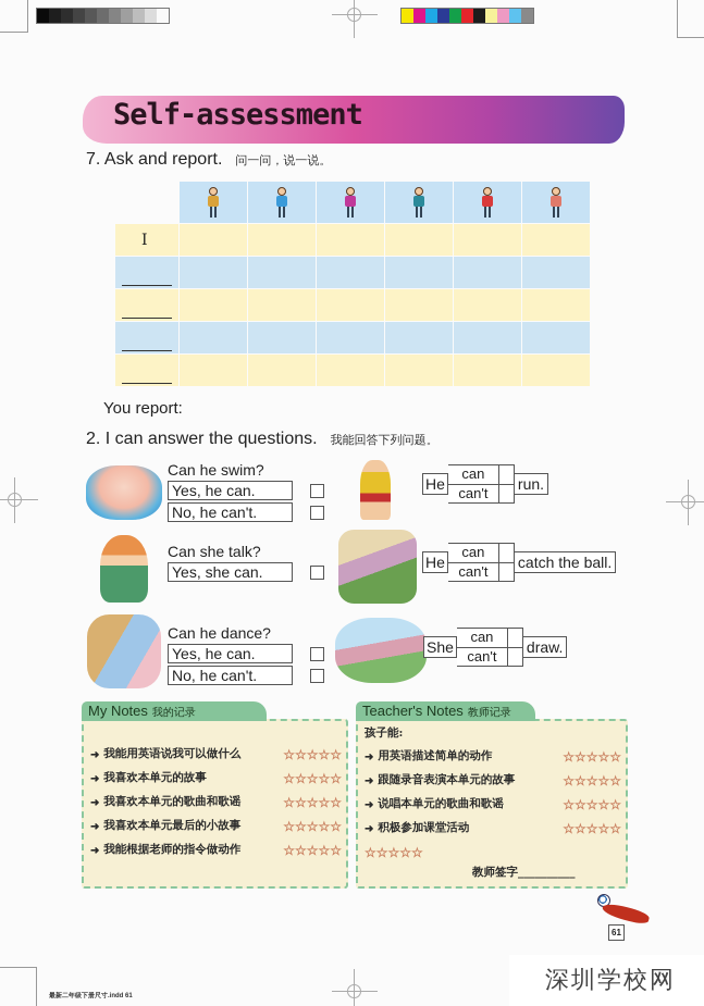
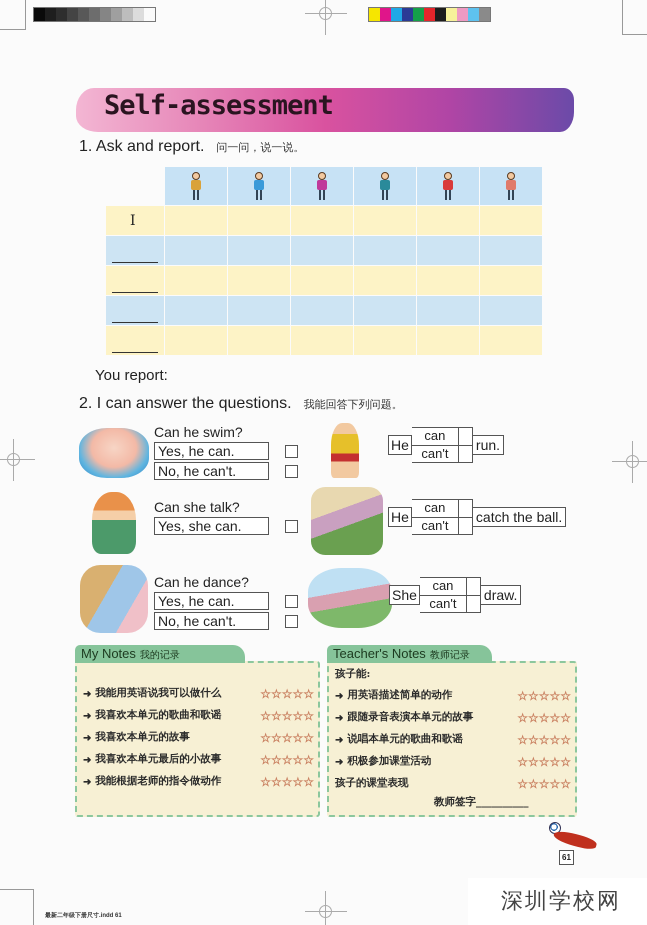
  Self-assessment
- 7. Ask and report. 问一问，说一说。
+ 1. Ask and report. 问一问，说一说。
  I
  You report:
  2. I can answer the questions. 我能回答下列问题。
  Can he swim?
  Yes, he can.
  No, he can't.
  Can she talk?
  Yes, she can.
  Can he dance?
  Yes, he can.
  No, he can't.
  He
  can
  can't
  run.
  He
  can
  can't
  catch the ball.
  She
  can
  can't
  draw.
  My Notes 我的记录
  ➜
  我能用英语说我可以做什么
  ☆☆☆☆☆
  ➜
- 我喜欢本单元的故事
+ 我喜欢本单元的歌曲和歌谣
  ☆☆☆☆☆
  ➜
- 我喜欢本单元的歌曲和歌谣
+ 我喜欢本单元的故事
  ☆☆☆☆☆
  ➜
  我喜欢本单元最后的小故事
  ☆☆☆☆☆
  ➜
  我能根据老师的指令做动作
  ☆☆☆☆☆
  Teacher's Notes 教师记录
  孩子能:
  ➜
  用英语描述简单的动作
  ☆☆☆☆☆
  ➜
  跟随录音表演本单元的故事
  ☆☆☆☆☆
  ➜
  说唱本单元的歌曲和歌谣
  ☆☆☆☆☆
  ➜
  积极参加课堂活动
  ☆☆☆☆☆
+ 孩子的课堂表现
  ☆☆☆☆☆
  教师签字__________
  61
  深圳学校网
